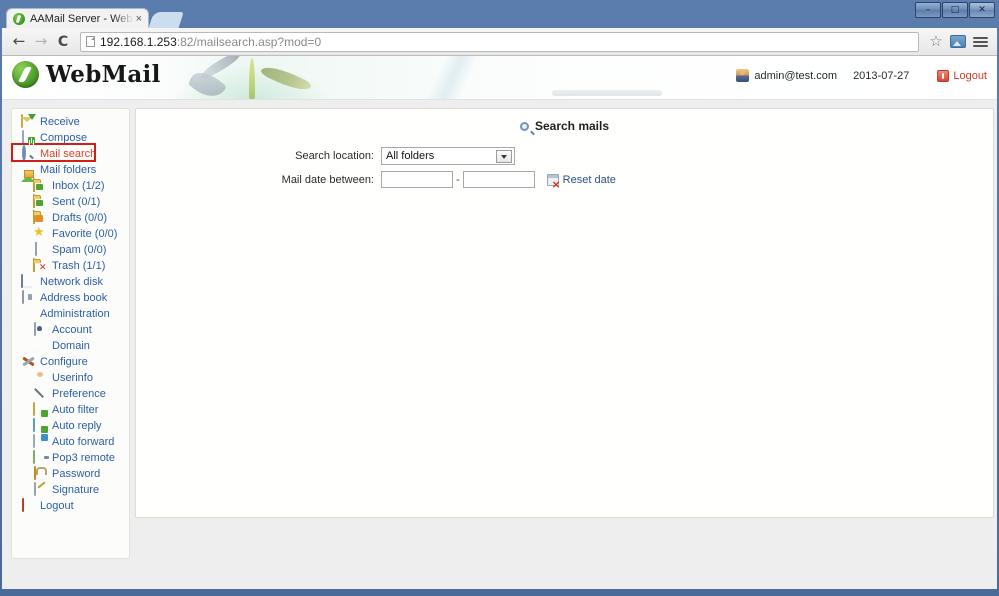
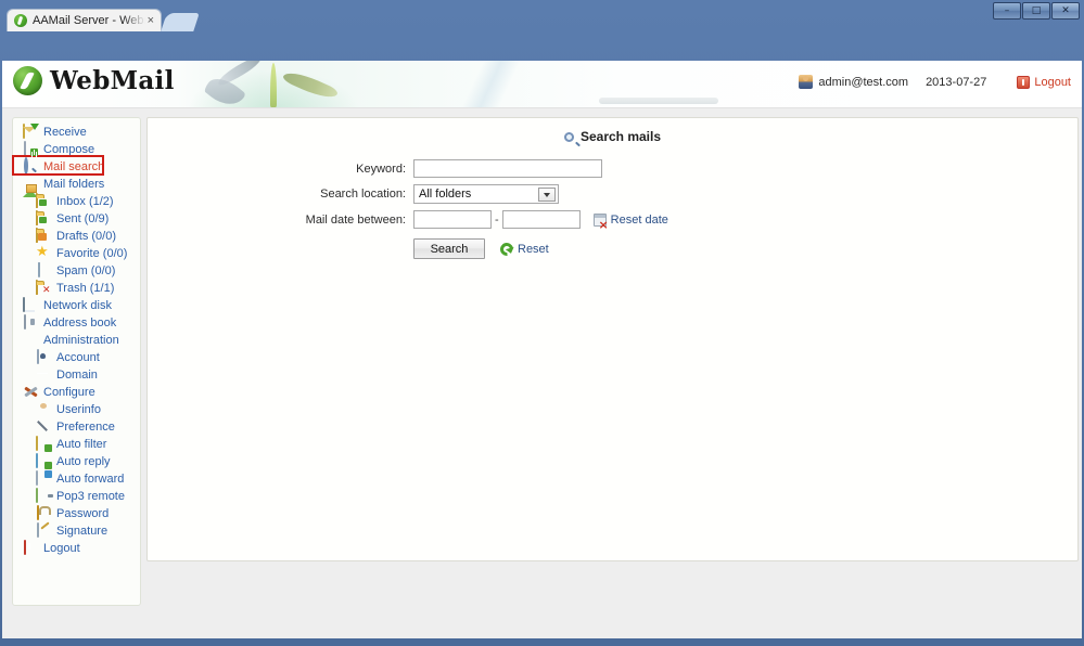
  –
  □
  ✕
  AAMail Server - Web
  ×
- ←
- →
- C
- 192.168.1.253
- :82/mailsearch.asp?mod=0
- ☆
  WebMail
  admin@test.com
  2013-07-27
  Logout
  Receive
  Compose
  Mail search
  Mail folders
  Inbox (1/2)
- Sent (0/1)
+ Sent (0/9)
  Drafts (0/0)
  ★
  Favorite (0/0)
  Spam (0/0)
  ✕
  Trash (1/1)
  Network disk
  Address book
  Administration
  Account
  Domain
  Configure
  Userinfo
  Preference
  Auto filter
  Auto reply
  Auto forward
  Pop3 remote
  Password
  Signature
  Logout
  Search mails
+ Keyword:
  Search location:
  All folders
  Mail date between:
  -
  Reset date
+ Search
+ Reset
